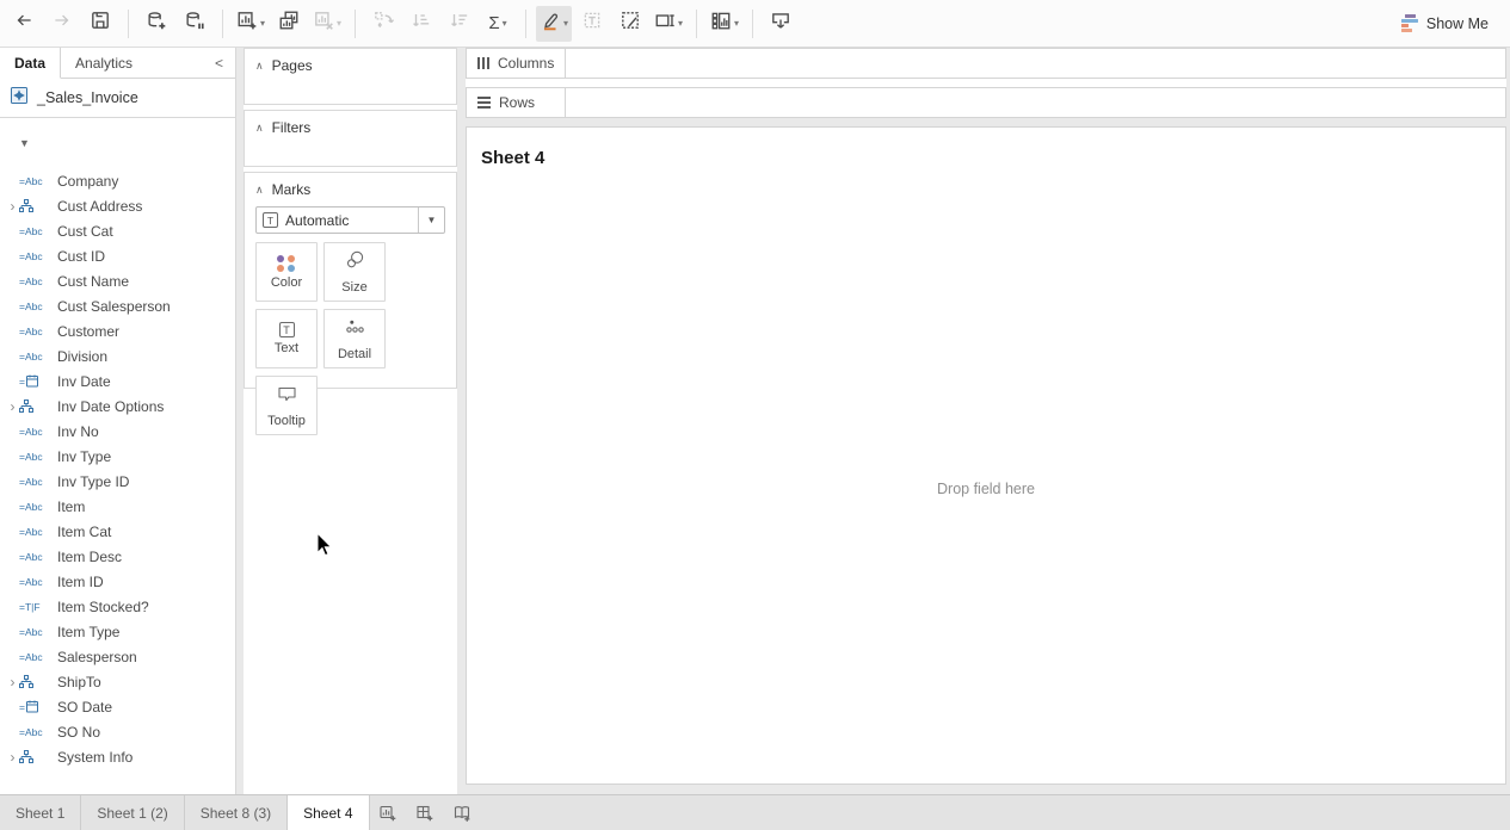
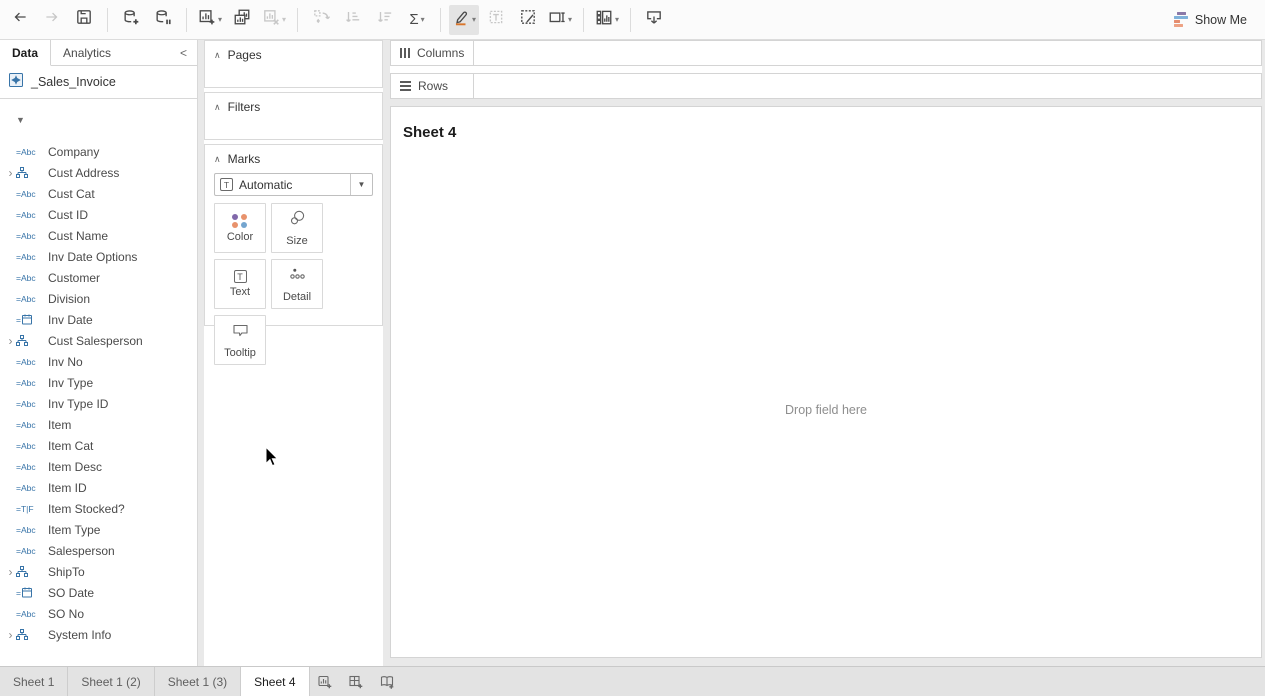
  ▾
  ▾
  Σ
  ▾
  ▾
  ▾
  ▾
  Show Me
  Data
  Analytics
  <
  _Sales_Invoice
  ▼
  =Abc
  Company
  ›
  Cust Address
  =Abc
  Cust Cat
  =Abc
  Cust ID
  =Abc
  Cust Name
  =Abc
- Cust Salesperson
+ Inv Date Options
  =Abc
  Customer
  =Abc
  Division
  =
  Inv Date
  ›
- Inv Date Options
+ Cust Salesperson
  =Abc
  Inv No
  =Abc
  Inv Type
  =Abc
  Inv Type ID
  =Abc
  Item
  =Abc
  Item Cat
  =Abc
  Item Desc
  =Abc
  Item ID
  =T|F
  Item Stocked?
  =Abc
  Item Type
  =Abc
  Salesperson
  ›
  ShipTo
  =
  SO Date
  =Abc
  SO No
  ›
  System Info
  ∧
  Pages
  ∧
  Filters
  ∧
  Marks
  T
  Automatic
  ▼
  Color
  Size
  T
  Text
  Detail
  Tooltip
  Columns
  Rows
  Sheet 4
  Drop field here
  Sheet 1
  Sheet 1 (2)
- Sheet 8 (3)
+ Sheet 1 (3)
  Sheet 4
